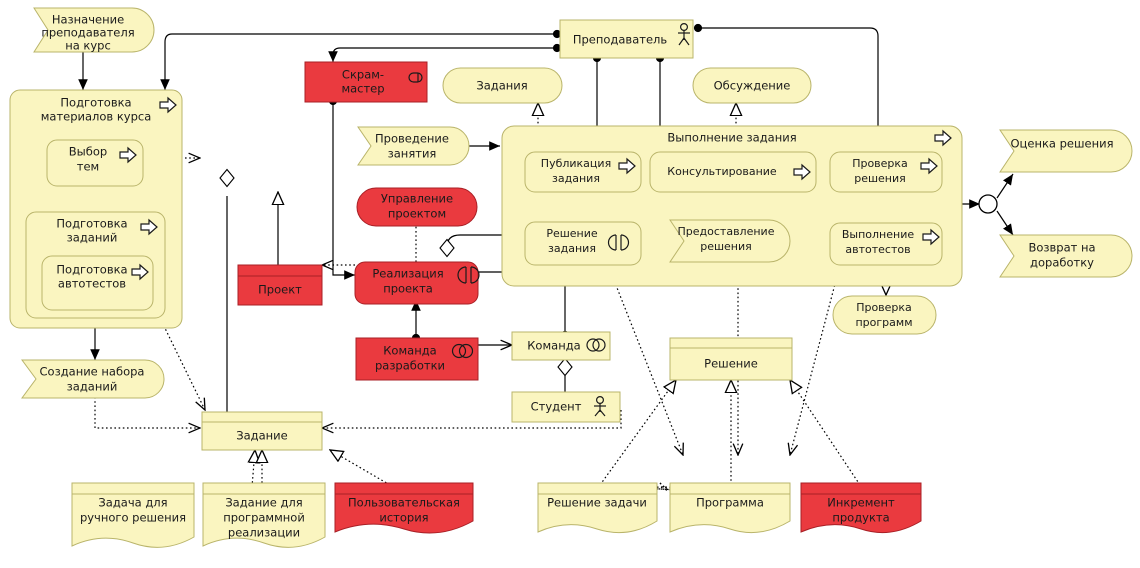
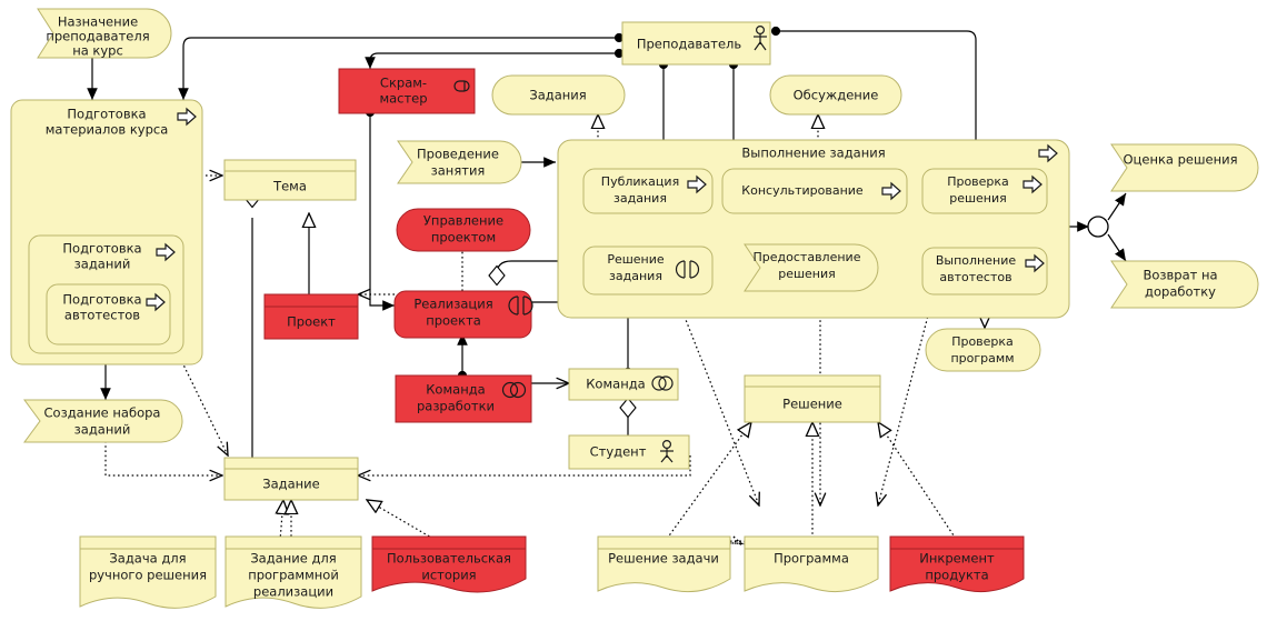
  Назначение
  преподавателя
  на курс
  Подготовка
  материалов курса
- Выбор
- тем
  Подготовка
  заданий
  Подготовка
  автотестов
  Создание набора
  заданий
+ Тема
  Проект
  Задание
  Скрам-
  мастер
  Проведение
  занятия
  Управление
  проектом
  Реализация
  проекта
  Команда
  разработки
  Команда
  Студент
  Преподаватель
  Задания
  Обсуждение
  Выполнение задания
  Публикация
  задания
  Консультирование
  Проверка
  решения
  Решение
  задания
  Предоставление
  решения
  Выполнение
  автотестов
  Проверка
  программ
  Оценка решения
  Возврат на
  доработку
  Решение
  Задача для
  ручного решения
  Задание для
  программной
  реализации
  Пользовательская
  история
  Решение задачи
  Программа
  Инкремент
  продукта
